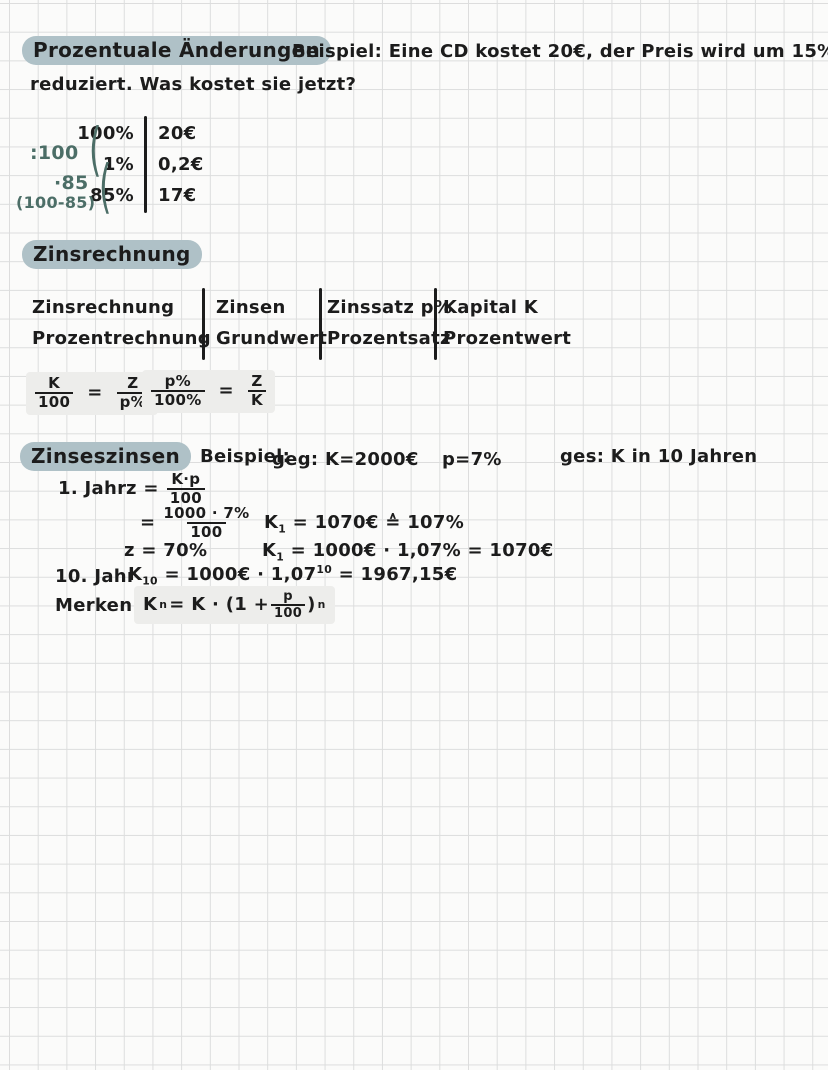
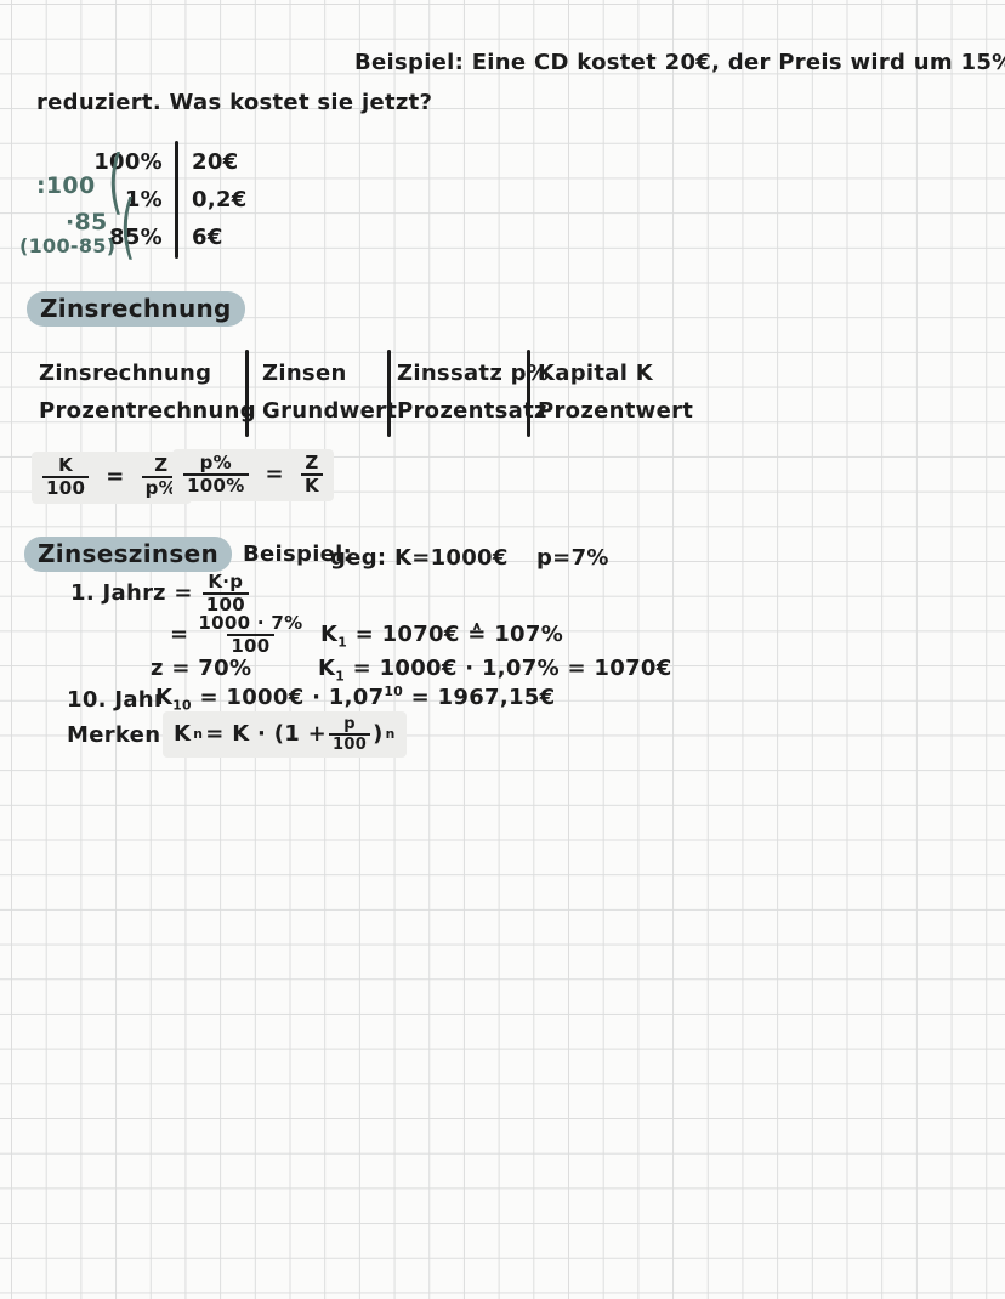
- Prozentuale Änderungen
  Beispiel: Eine CD kostet 20€, der Preis wird um 15%
  reduziert. Was kostet sie jetzt?
  100%
  20€
  1%
  0,2€
  85%
- 17€
+ 6€
  :100
  ·85
  (100-85)
  (
  (
  Zinsrechnung
  Zinsrechnung
  Zinsen
  Zinssatz p%
  Kapital K
  Prozentrechnung
  Grundwert
  Prozentsatz
  Prozentwert
  K
  100
  =
  Z
  p%
  p%
  100%
  =
  Z
  K
  Zinseszinsen
  Beispiel:
- geg: K=2000€
+ geg: K=1000€
  p=7%
- ges: K in 10 Jahren
  1. Jahr
  z =
  K·p
  100
  =
  1000 · 7%
  100
  K1 = 1070€ ≙ 107%
  z = 70%
  K1 = 1000€ · 1,07% = 1070€
  10. Jahr
  K10 = 1000€ · 1,0710 = 1967,15€
  Merken
  K
  n
  = K · (1 +
  p
  100
  )
  n
